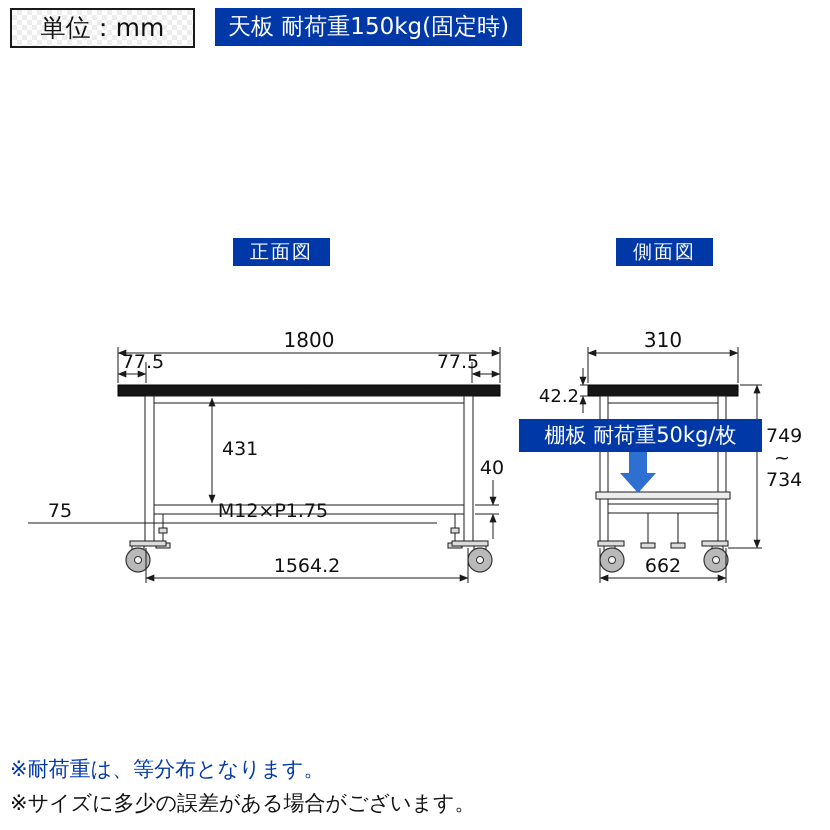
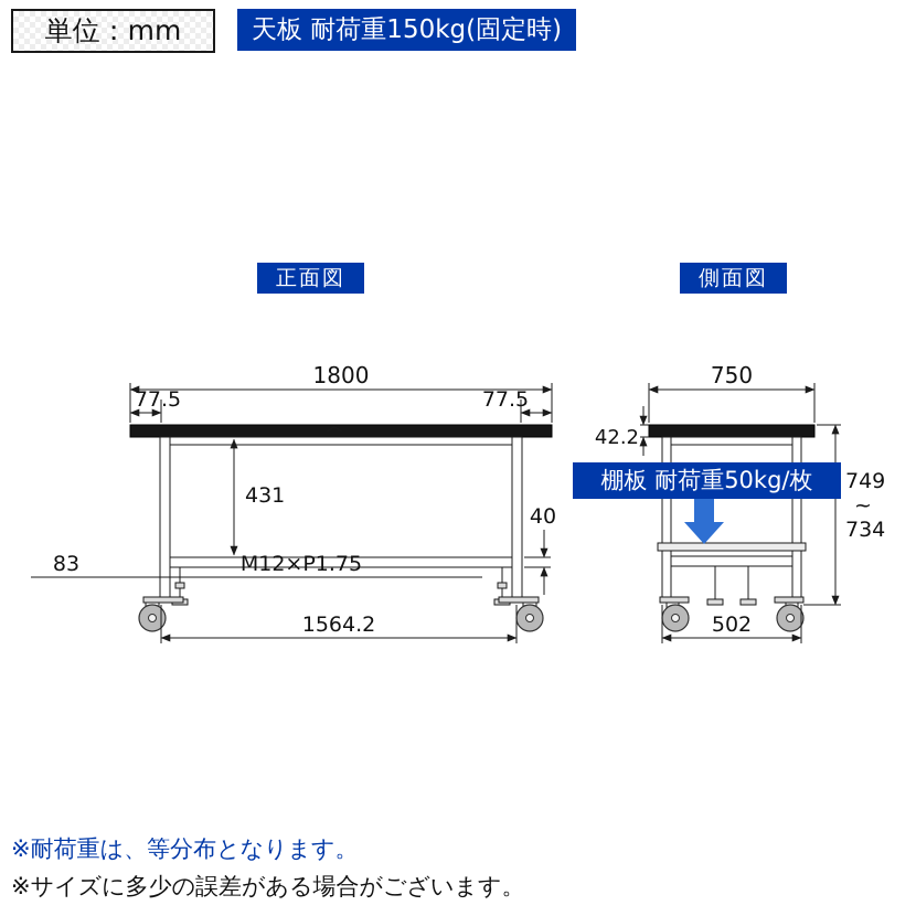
  単位：mm
  天板 耐荷重150kg(固定時)
  正面図
  側面図
  1800
  77.5
  77.5
  431
  40
- 75
+ 83
  M12×P1.75
  1564.2
- 310
+ 750
  42.2
  749
  ~
  734
- 662
+ 502
  棚板 耐荷重50kg/枚
  ※耐荷重は、等分布となります。
  ※サイズに多少の誤差がある場合がございます。
